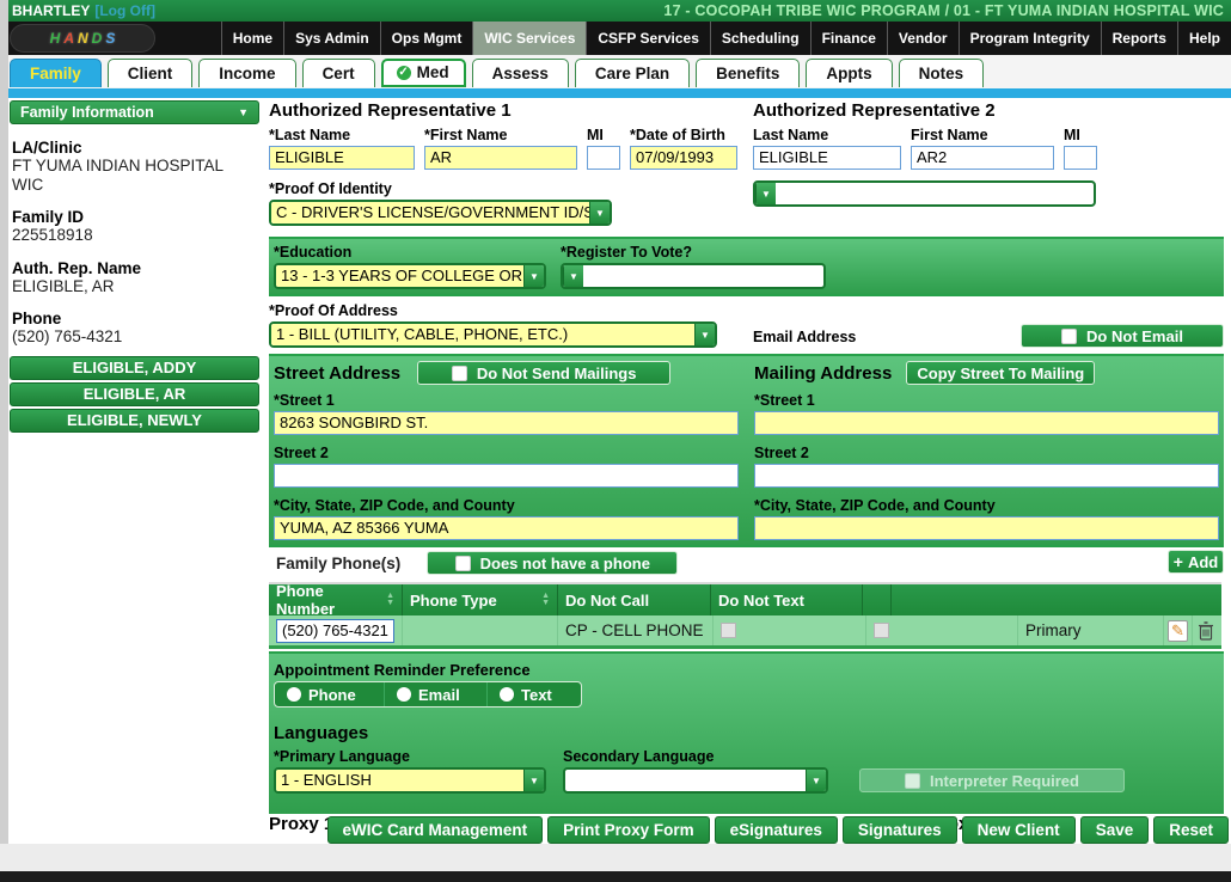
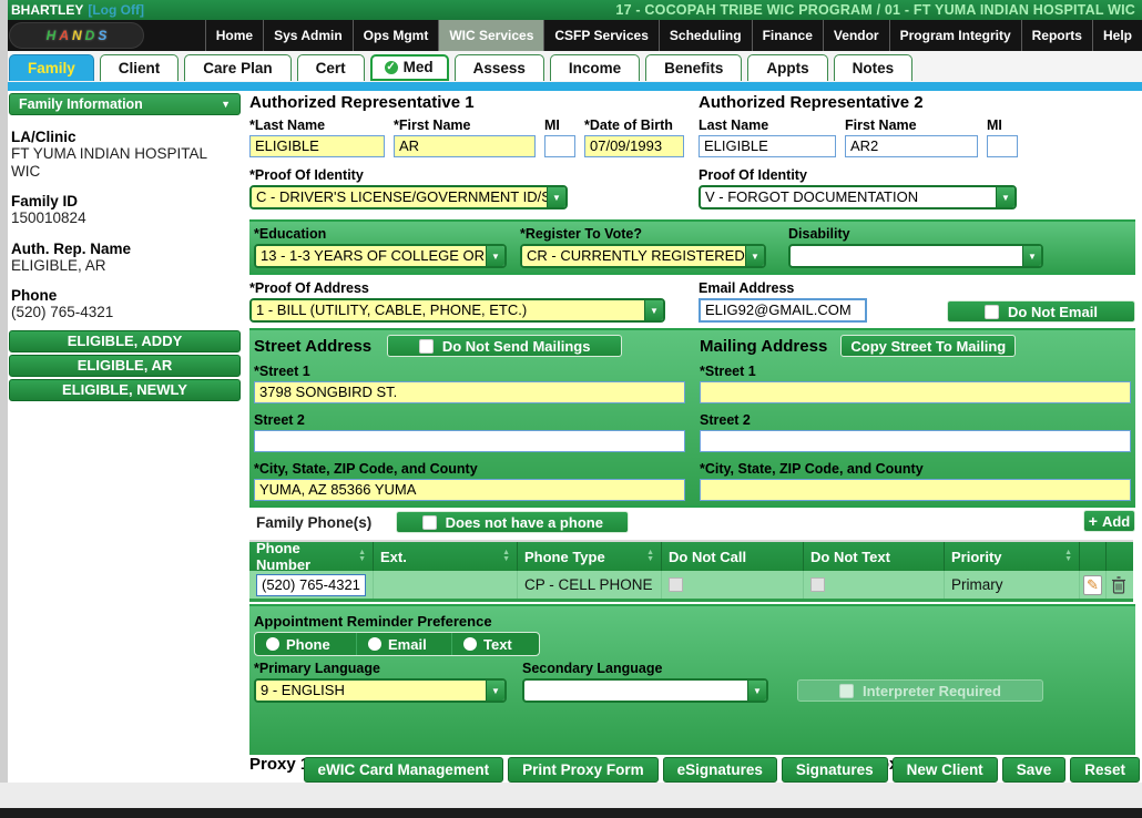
  BHARTLEY
  [Log Off]
  17 - COCOPAH TRIBE WIC PROGRAM / 01 - FT YUMA INDIAN HOSPITAL WIC
  H
  A
  N
  D
  S
  Home
  Sys Admin
  Ops Mgmt
  WIC Services
  CSFP Services
  Scheduling
  Finance
  Vendor
  Program Integrity
  Reports
  Help
  Family
  Client
- Income
+ Care Plan
  Cert
  ✓
  Med
  Assess
- Care Plan
+ Income
  Benefits
  Appts
  Notes
  Family Information
  ▼
  LA/Clinic
  FT YUMA INDIAN HOSPITAL WIC
  Family ID
- 225518918
+ 150010824
  Auth. Rep. Name
  ELIGIBLE, AR
  Phone
  (520) 765-4321
  ELIGIBLE, ADDY
  ELIGIBLE, AR
  ELIGIBLE, NEWLY
  Authorized Representative 1
  *Last Name
  ELIGIBLE
  *First Name
  AR
  MI
  *Date of Birth
  07/09/1993
  *Proof Of Identity
  C - DRIVER'S LICENSE/GOVERNMENT ID/
  Authorized Representative 2
  Last Name
  ELIGIBLE
  First Name
  AR2
  MI
+ Proof Of Identity
+ V - FORGOT DOCUMENTATION
  *Education
  13 - 1-3 YEARS OF COLLEGE OR
  *Register To Vote?
+ CR - CURRENTLY REGISTERED
+ Disability
  *Proof Of Address
  1 - BILL (UTILITY, CABLE, PHONE, ETC.)
  Email Address
+ ELIG92@GMAIL.COM
  Do Not Email
  Street Address
  Do Not Send Mailings
  *Street 1
- 8263 SONGBIRD ST.
+ 3798 SONGBIRD ST.
  Street 2
  *City, State, ZIP Code, and County
  YUMA, AZ 85366 YUMA
  Mailing Address
  Copy Street To Mailing
  *Street 1
  Street 2
  *City, State, ZIP Code, and County
  Family Phone(s)
  Does not have a phone
  +
  Add
  Phone Number
+ Ext.
  Phone Type
  Do Not Call
  Do Not Text
+ Priority
  (520) 765-4321
  CP - CELL PHONE
  Primary
  ✎
  Appointment Reminder Preference
  Phone
  Email
  Text
- Languages
  *Primary Language
- 1 - ENGLISH
+ 9 - ENGLISH
  Secondary Language
  Interpreter Required
  Proxy
  eWIC Card Management
  Print Proxy Form
  eSignatures
  Signatures
  New Client
  Save
  Reset
